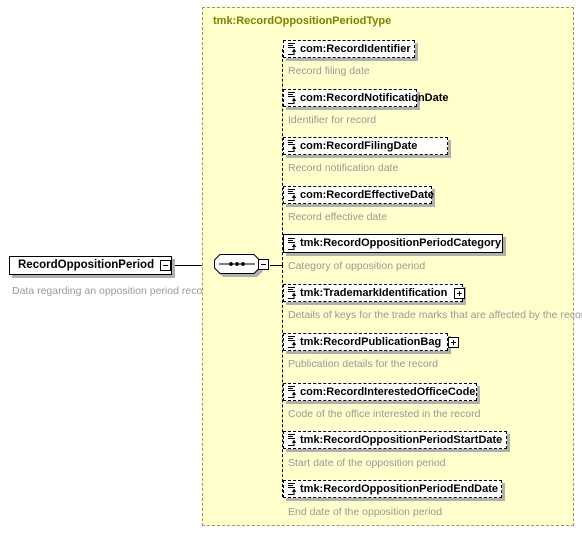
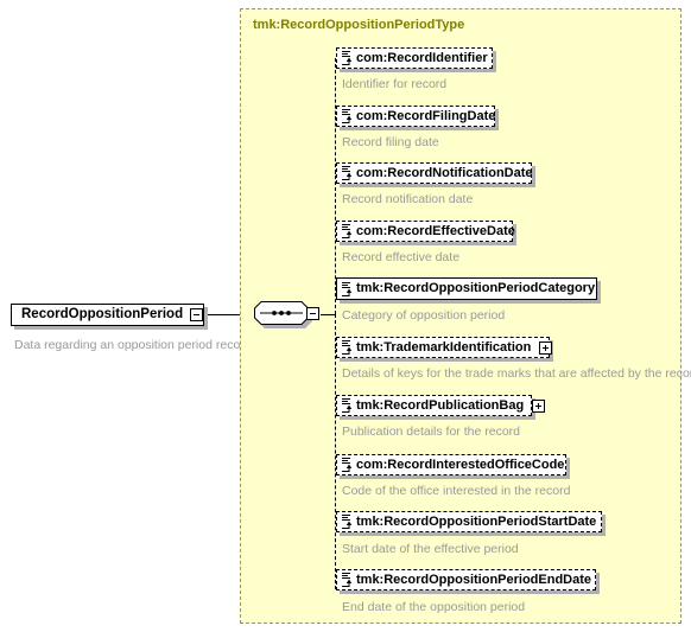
  RecordOppositionPeriod
  Data regarding an opposition period reco
  tmk:RecordOppositionPeriodType
  com:RecordIdentifier
- Record filing date
+ Identifier for record
- com:RecordNotificationDate
+ com:RecordFilingDate
- Identifier for record
+ Record filing date
- com:RecordFilingDate
+ com:RecordNotificationDate
  Record notification date
  com:RecordEffectiveDate
  Record effective date
  tmk:RecordOppositionPeriodCategory
  Category of opposition period
  tmk:TrademarkIdentification
  Details of keys for the trade marks that are affected by the reco
  tmk:RecordPublicationBag
  Publication details for the record
  com:RecordInterestedOfficeCode
  Code of the office interested in the record
  tmk:RecordOppositionPeriodStartDate
- Start date of the opposition period
+ Start date of the effective period
  tmk:RecordOppositionPeriodEndDate
  End date of the opposition period
